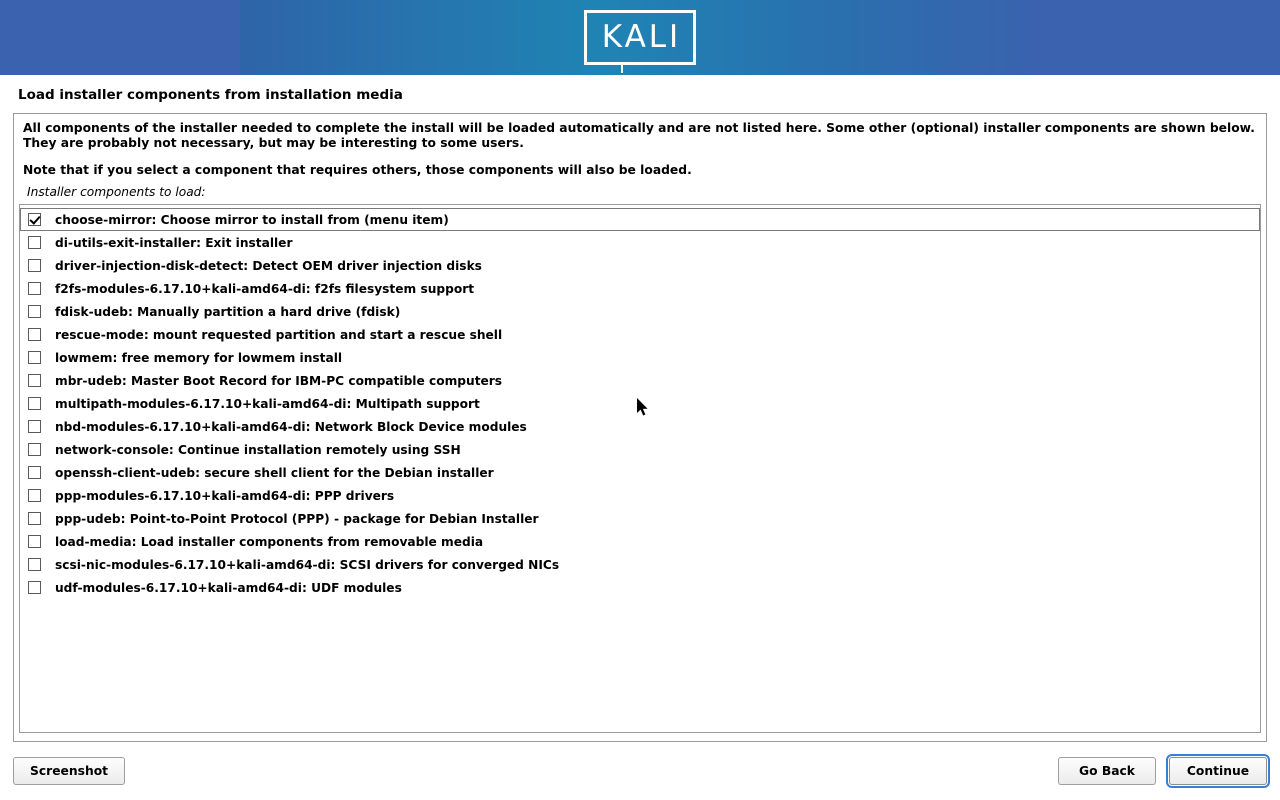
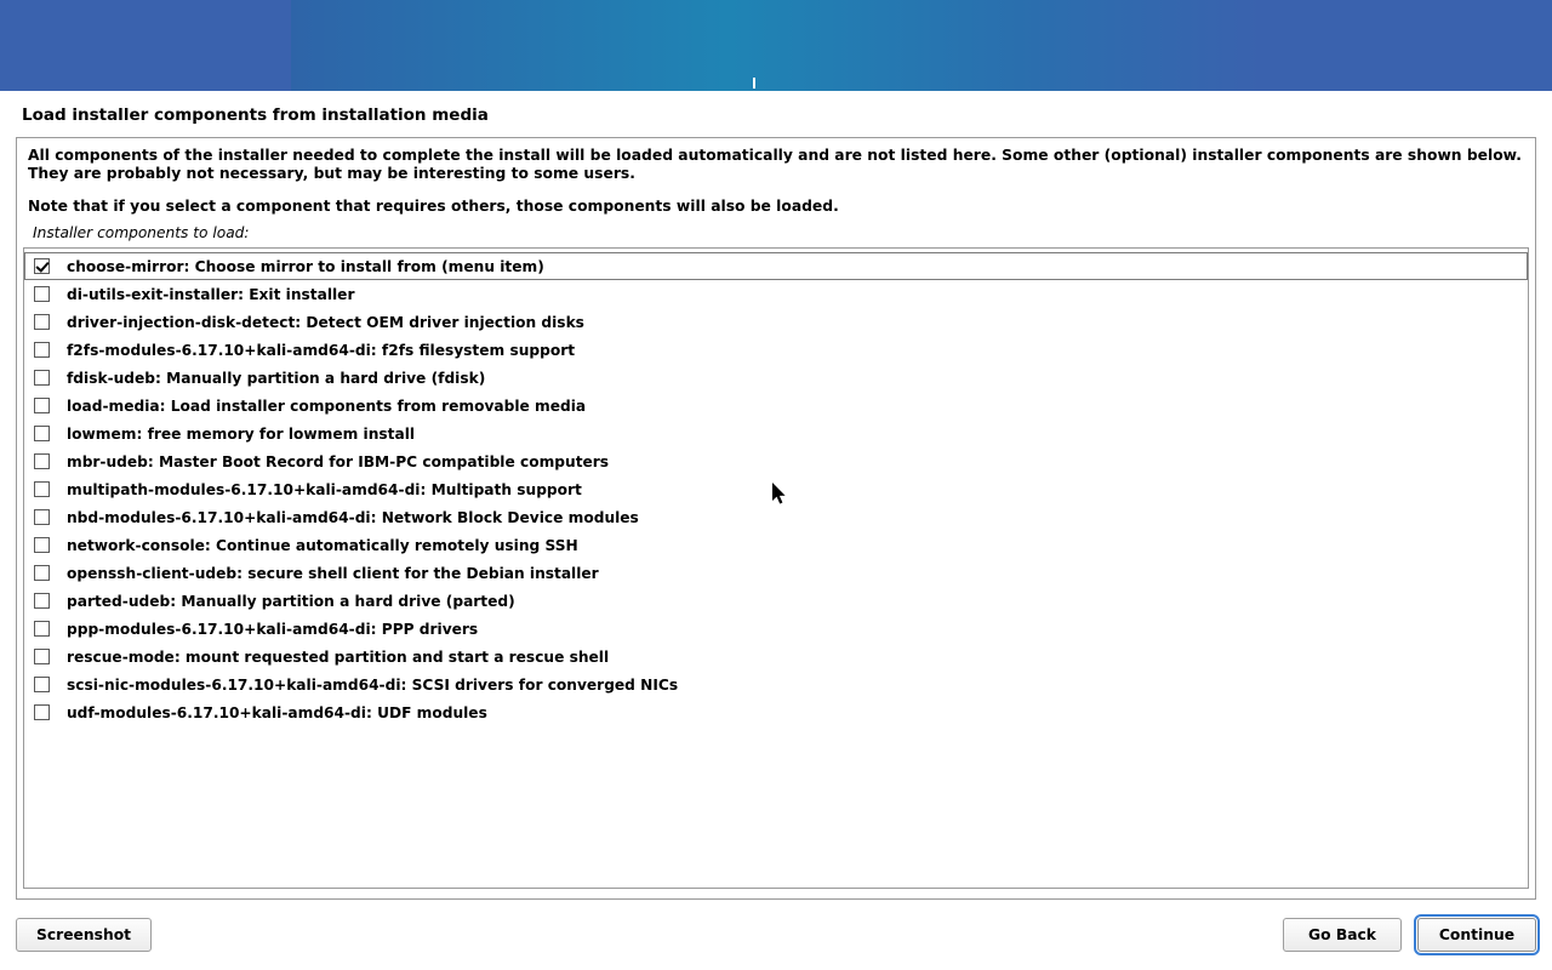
- KALI
  Load installer components from installation media
  All components of the installer needed to complete the install will be loaded automatically and are not listed here. Some other (optional) installer components are shown below. They are probably not necessary, but may be interesting to some users.
  Note that if you select a component that requires others, those components will also be loaded.
  Installer components to load:
  choose-mirror: Choose mirror to install from (menu item)
  di-utils-exit-installer: Exit installer
  driver-injection-disk-detect: Detect OEM driver injection disks
  f2fs-modules-6.17.10+kali-amd64-di: f2fs filesystem support
  fdisk-udeb: Manually partition a hard drive (fdisk)
- rescue-mode: mount requested partition and start a rescue shell
+ load-media: Load installer components from removable media
  lowmem: free memory for lowmem install
  mbr-udeb: Master Boot Record for IBM-PC compatible computers
  multipath-modules-6.17.10+kali-amd64-di: Multipath support
  nbd-modules-6.17.10+kali-amd64-di: Network Block Device modules
- network-console: Continue installation remotely using SSH
+ network-console: Continue automatically remotely using SSH
  openssh-client-udeb: secure shell client for the Debian installer
+ parted-udeb: Manually partition a hard drive (parted)
  ppp-modules-6.17.10+kali-amd64-di: PPP drivers
- ppp-udeb: Point-to-Point Protocol (PPP) - package for Debian Installer
- load-media: Load installer components from removable media
+ rescue-mode: mount requested partition and start a rescue shell
  scsi-nic-modules-6.17.10+kali-amd64-di: SCSI drivers for converged NICs
  udf-modules-6.17.10+kali-amd64-di: UDF modules
  Screenshot
  Go Back
  Continue
